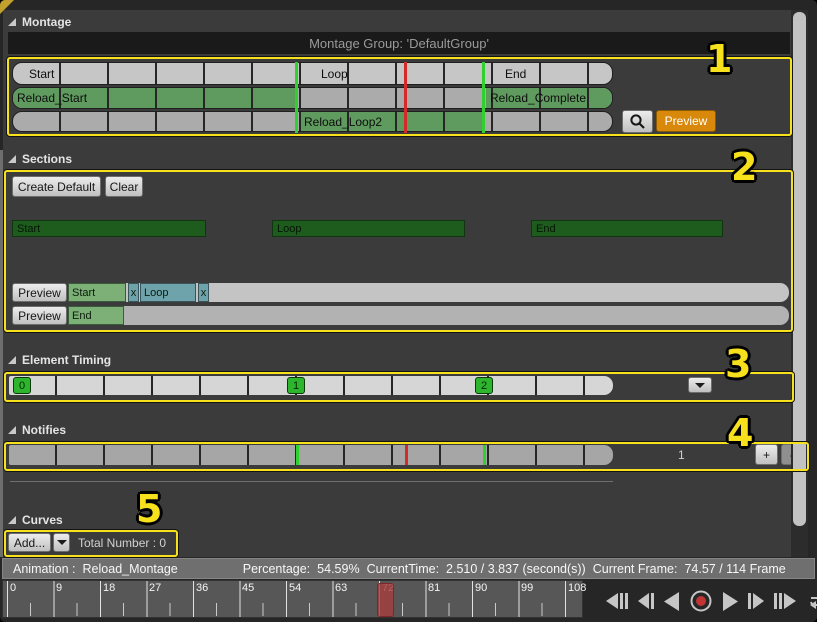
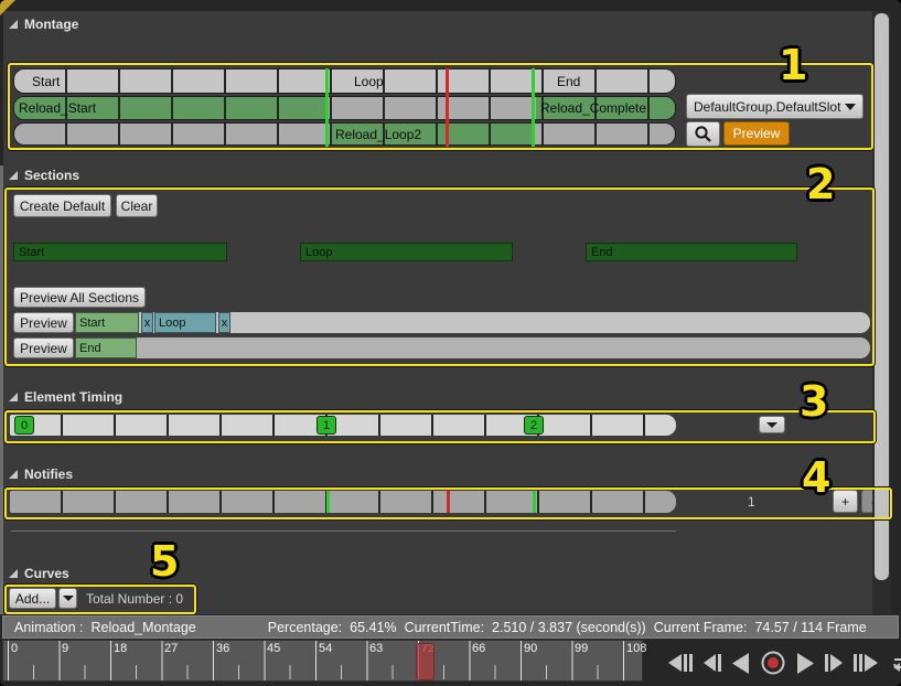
  Montage
- Montage Group: 'DefaultGroup'
  Start
  Loop
  End
  Reload_Start
  Reload_Complete
  Reload_Loop2
+ DefaultGroup.DefaultSlot
  Preview
  1
  Sections
  Create Default
  Clear
  Start
  Loop
  End
+ Preview All Sections
  Preview
  Start
  x
  Loop
  x
  Preview
  End
  2
  Element Timing
  0
  1
  2
  3
  Notifies
  1
  +
  4
  Curves
  5
  Add...
  Total Number : 0
  Animation :
  Reload_Montage
  Percentage:
- 54.59%
+ 65.41%
  CurrentTime:
  2.510 / 3.837 (second(s))
  Current Frame:
  74.57 / 114 Frame
  0
  9
  18
  27
  36
  45
  54
  63
  72
- 81
+ 66
  90
  99
  108
